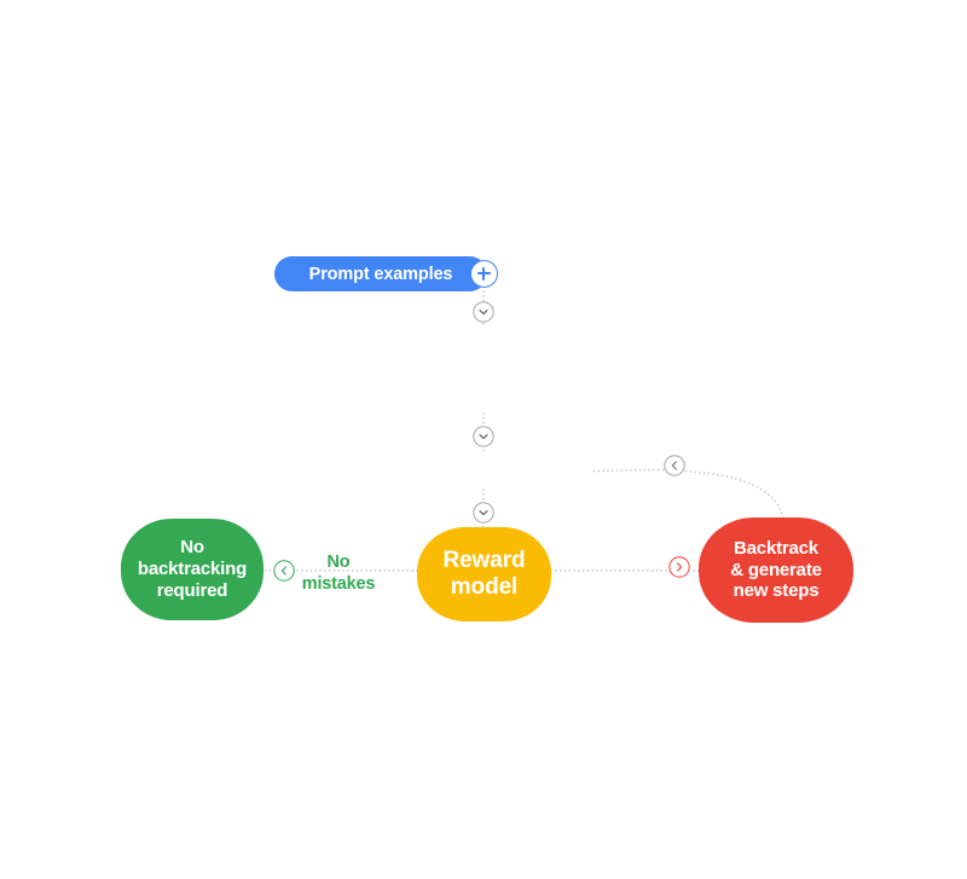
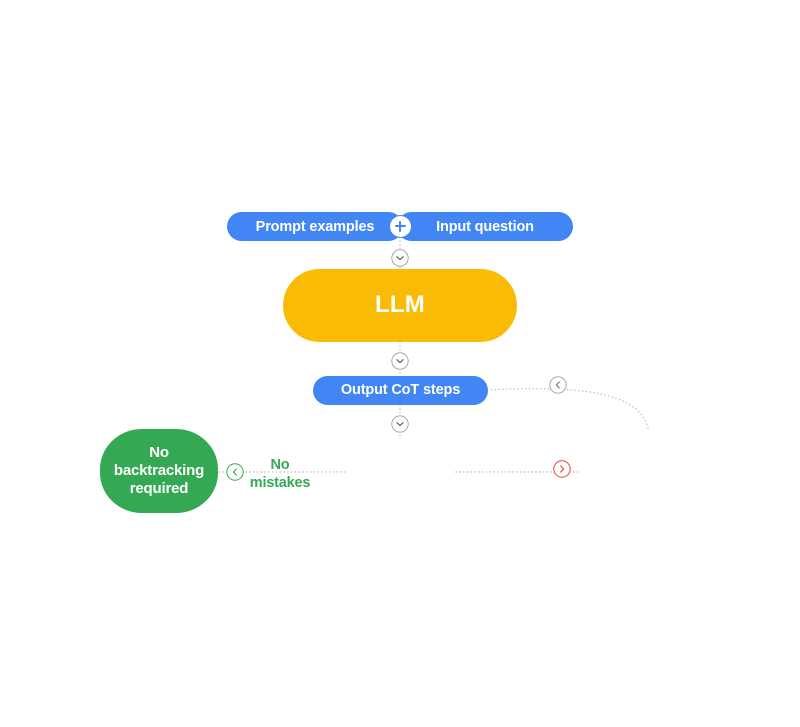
  Prompt examples
+ Input question
+ LLM
+ Output CoT steps
  No
  backtracking
  required
- Reward
- model
- Backtrack
- & generate
- new steps
  No
  mistakes
